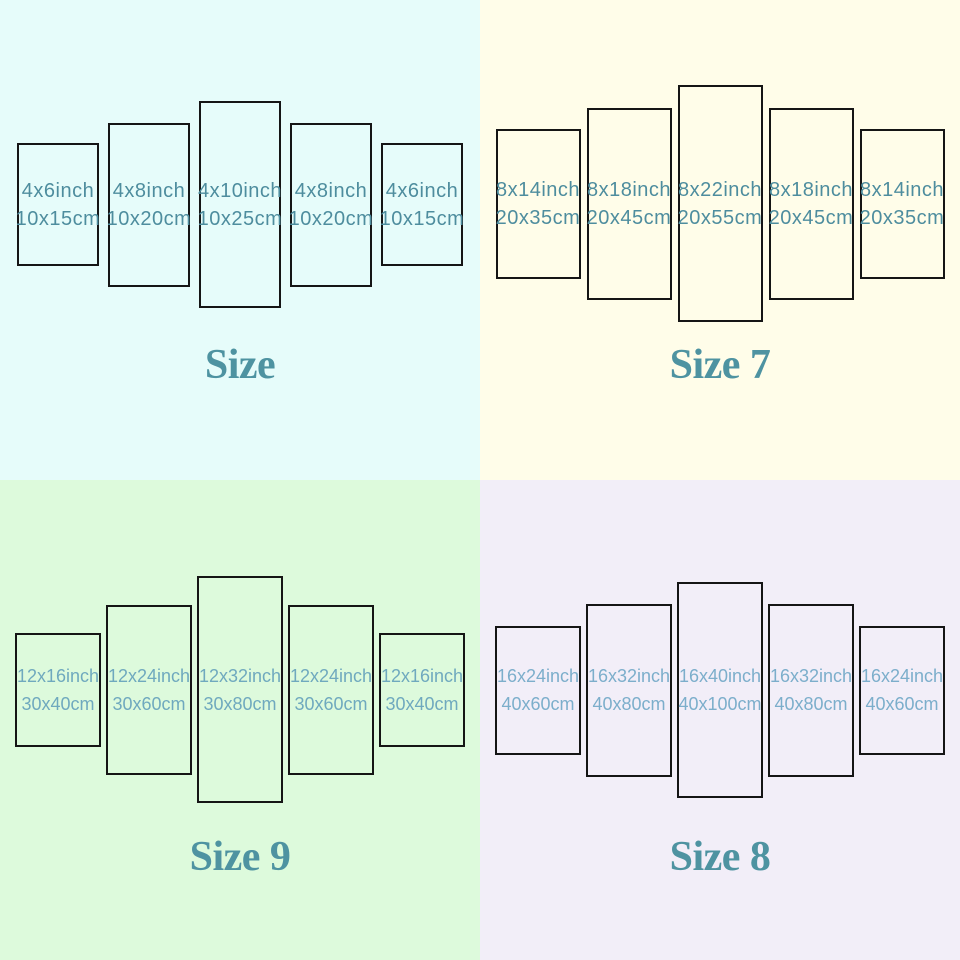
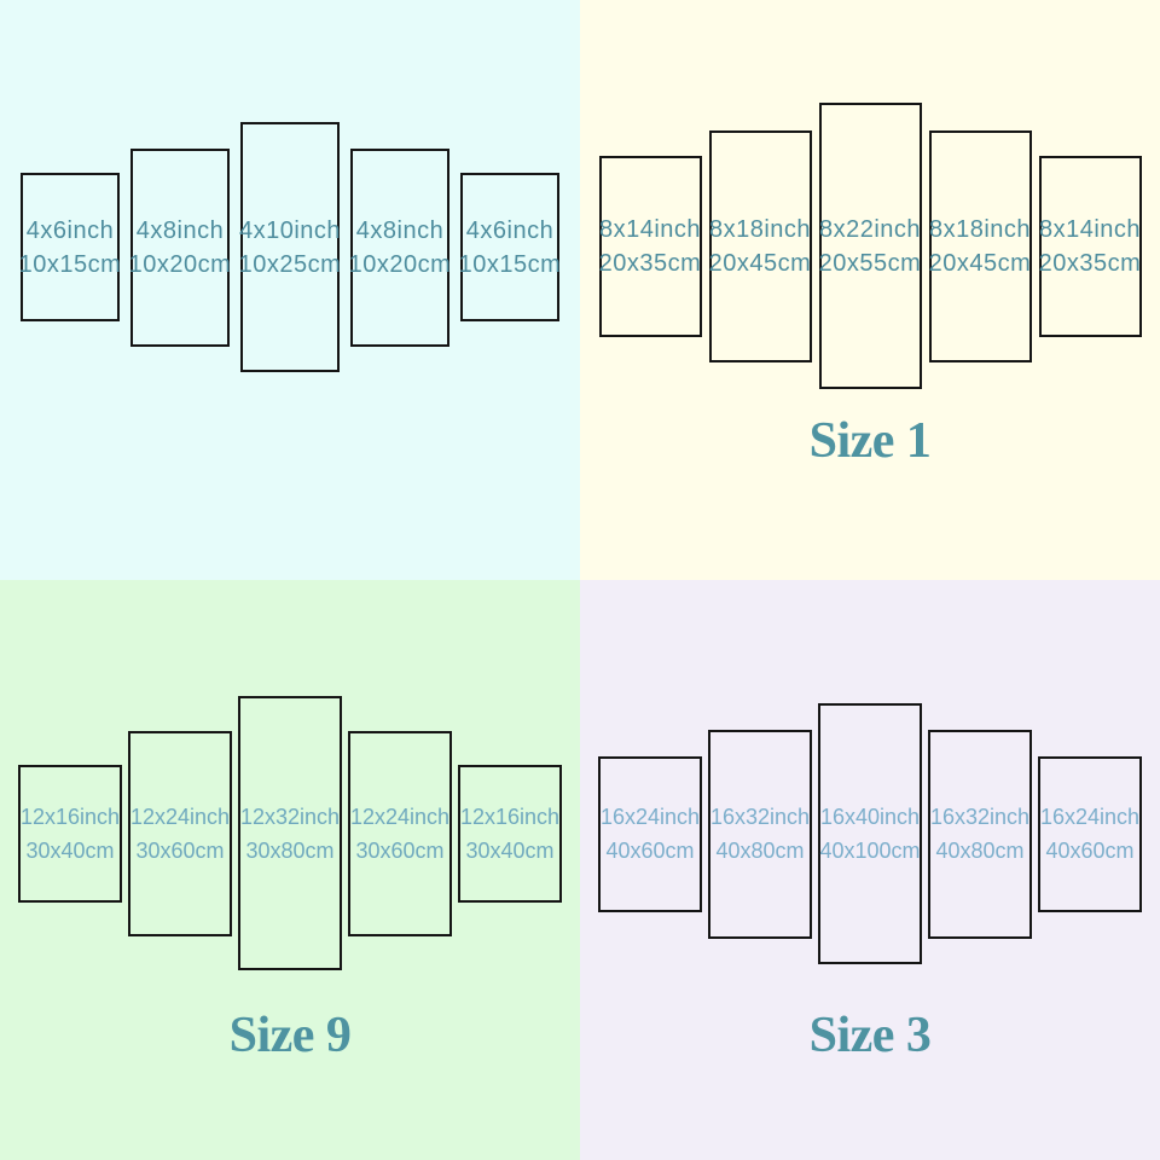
  4x6inch
  10x15cm
  4x8inch
  10x20cm
  4x10inch
  10x25cm
  4x8inch
  10x20cm
  4x6inch
  10x15cm
- Size
  8x14inch
  20x35cm
  8x18inch
  20x45cm
  8x22inch
  20x55cm
  8x18inch
  20x45cm
  8x14inch
  20x35cm
- Size 7
+ Size 1
  12x16inch
  30x40cm
  12x24inch
  30x60cm
  12x32inch
  30x80cm
  12x24inch
  30x60cm
  12x16inch
  30x40cm
  Size 9
  16x24inch
  40x60cm
  16x32inch
  40x80cm
  16x40inch
  40x100cm
  16x32inch
  40x80cm
  16x24inch
  40x60cm
- Size 8
+ Size 3
